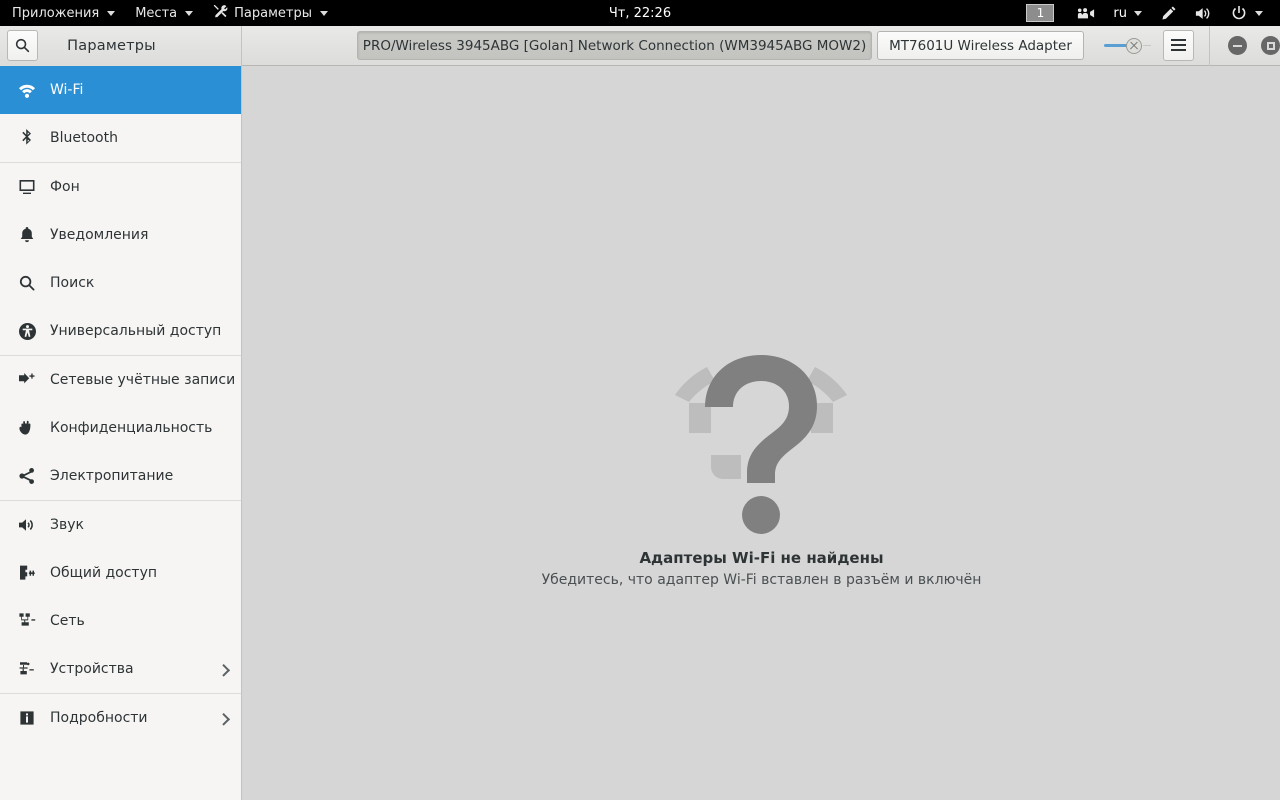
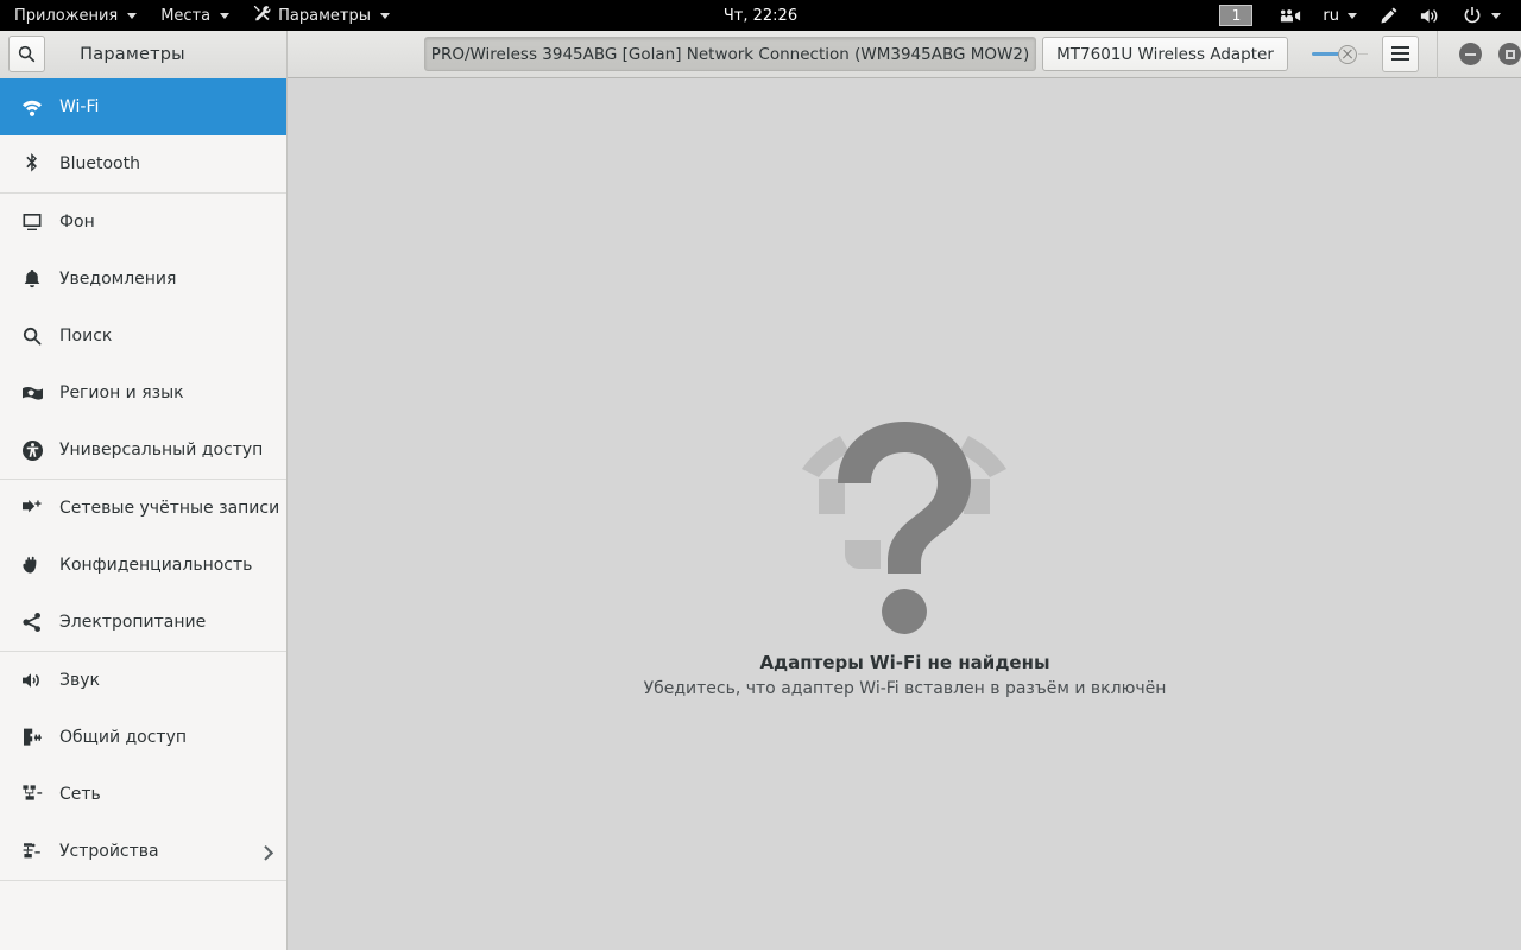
  Приложения
  Места
  Параметры
  Чт, 22:26
  1
  ru
  Параметры
  PRO/Wireless 3945ABG [Golan] Network Connection (WM3945ABG MOW2)
  MT7601U Wireless Adapter
  Wi-Fi
  Bluetooth
  Фон
  Уведомления
  Поиск
+ Регион и язык
  Универсальный доступ
  Сетевые учётные записи
  Конфиденциальность
  Электропитание
  Звук
  Общий доступ
  Сеть
  Устройства
- Подробности
  Адаптеры Wi-Fi не найдены
  Убедитесь, что адаптер Wi-Fi вставлен в разъём и включён
